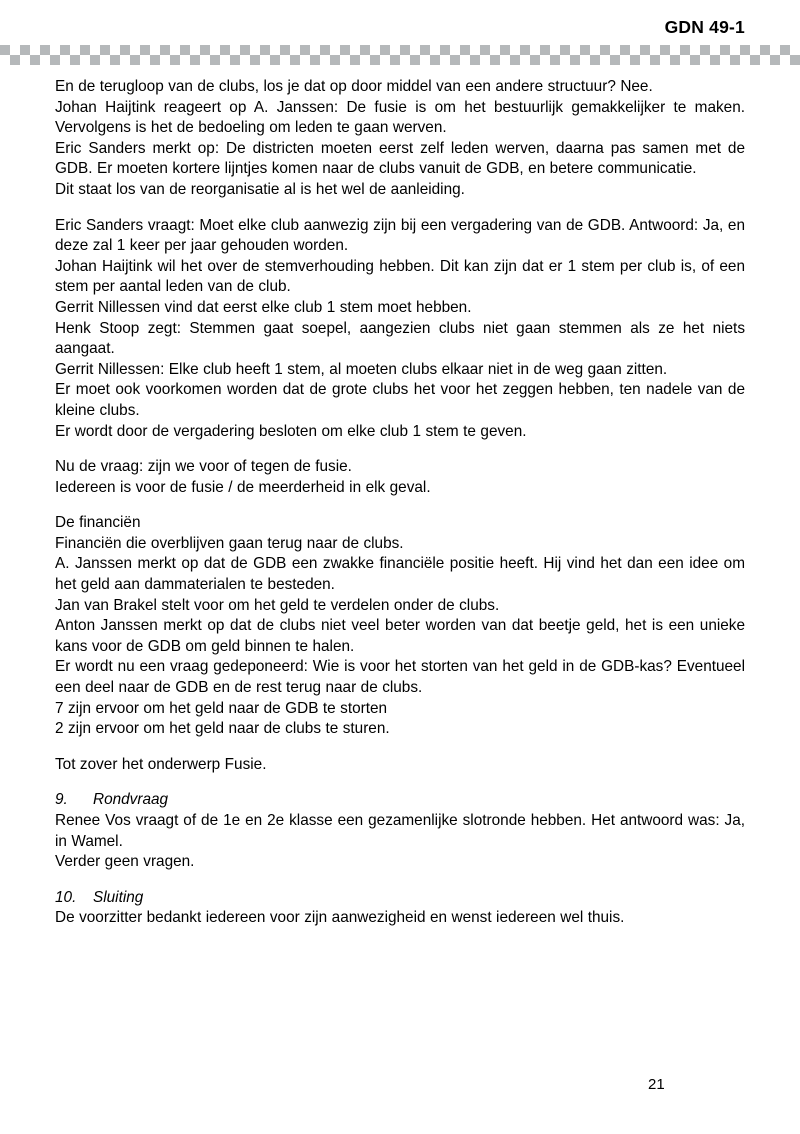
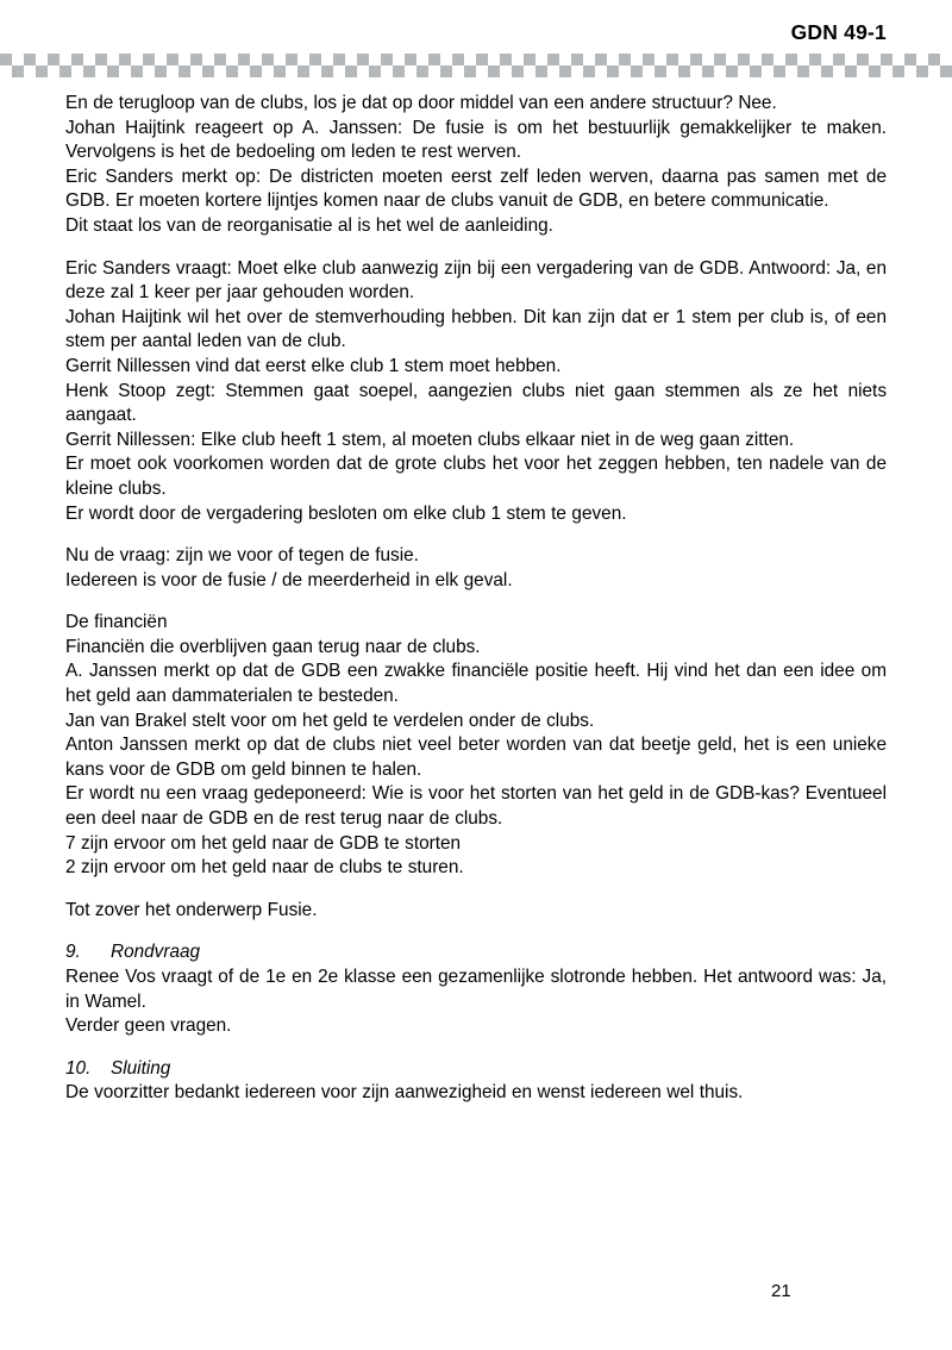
  GDN 49-1
  En de terugloop van de clubs, los je dat op door middel van een andere structuur? Nee.
- Johan Haijtink reageert op A. Janssen: De fusie is om het bestuurlijk gemakkelijker te maken. Vervolgens is het de bedoeling om leden te gaan werven.
+ Johan Haijtink reageert op A. Janssen: De fusie is om het bestuurlijk gemakkelijker te maken. Vervolgens is het de bedoeling om leden te rest werven.
  Eric Sanders merkt op: De districten moeten eerst zelf leden werven, daarna pas samen met de GDB. Er moeten kortere lijntjes komen naar de clubs vanuit de GDB, en betere communicatie.
  Dit staat los van de reorganisatie al is het wel de aanleiding.
  Eric Sanders vraagt: Moet elke club aanwezig zijn bij een vergadering van de GDB. Antwoord: Ja, en deze zal 1 keer per jaar gehouden worden.
  Johan Haijtink wil het over de stemverhouding hebben. Dit kan zijn dat er 1 stem per club is, of een stem per aantal leden van de club.
  Gerrit Nillessen vind dat eerst elke club 1 stem moet hebben.
  Henk Stoop zegt: Stemmen gaat soepel, aangezien clubs niet gaan stemmen als ze het niets aangaat.
  Gerrit Nillessen: Elke club heeft 1 stem, al moeten clubs elkaar niet in de weg gaan zitten.
  Er moet ook voorkomen worden dat de grote clubs het voor het zeggen hebben, ten nadele van de kleine clubs.
  Er wordt door de vergadering besloten om elke club 1 stem te geven.
  Nu de vraag: zijn we voor of tegen de fusie.
  Iedereen is voor de fusie / de meerderheid in elk geval.
  De financiën
  Financiën die overblijven gaan terug naar de clubs.
  A. Janssen merkt op dat de GDB een zwakke financiële positie heeft. Hij vind het dan een idee om het geld aan dammaterialen te besteden.
  Jan van Brakel stelt voor om het geld te verdelen onder de clubs.
  Anton Janssen merkt op dat de clubs niet veel beter worden van dat beetje geld, het is een unieke kans voor de GDB om geld binnen te halen.
  Er wordt nu een vraag gedeponeerd: Wie is voor het storten van het geld in de GDB-kas? Eventueel een deel naar de GDB en de rest terug naar de clubs.
  7 zijn ervoor om het geld naar de GDB te storten
  2 zijn ervoor om het geld naar de clubs te sturen.
  Tot zover het onderwerp Fusie.
  9. Rondvraag
  Renee Vos vraagt of de 1e en 2e klasse een gezamenlijke slotronde hebben. Het antwoord was: Ja, in Wamel.
  Verder geen vragen.
  10. Sluiting
  De voorzitter bedankt iedereen voor zijn aanwezigheid en wenst iedereen wel thuis.
  21
